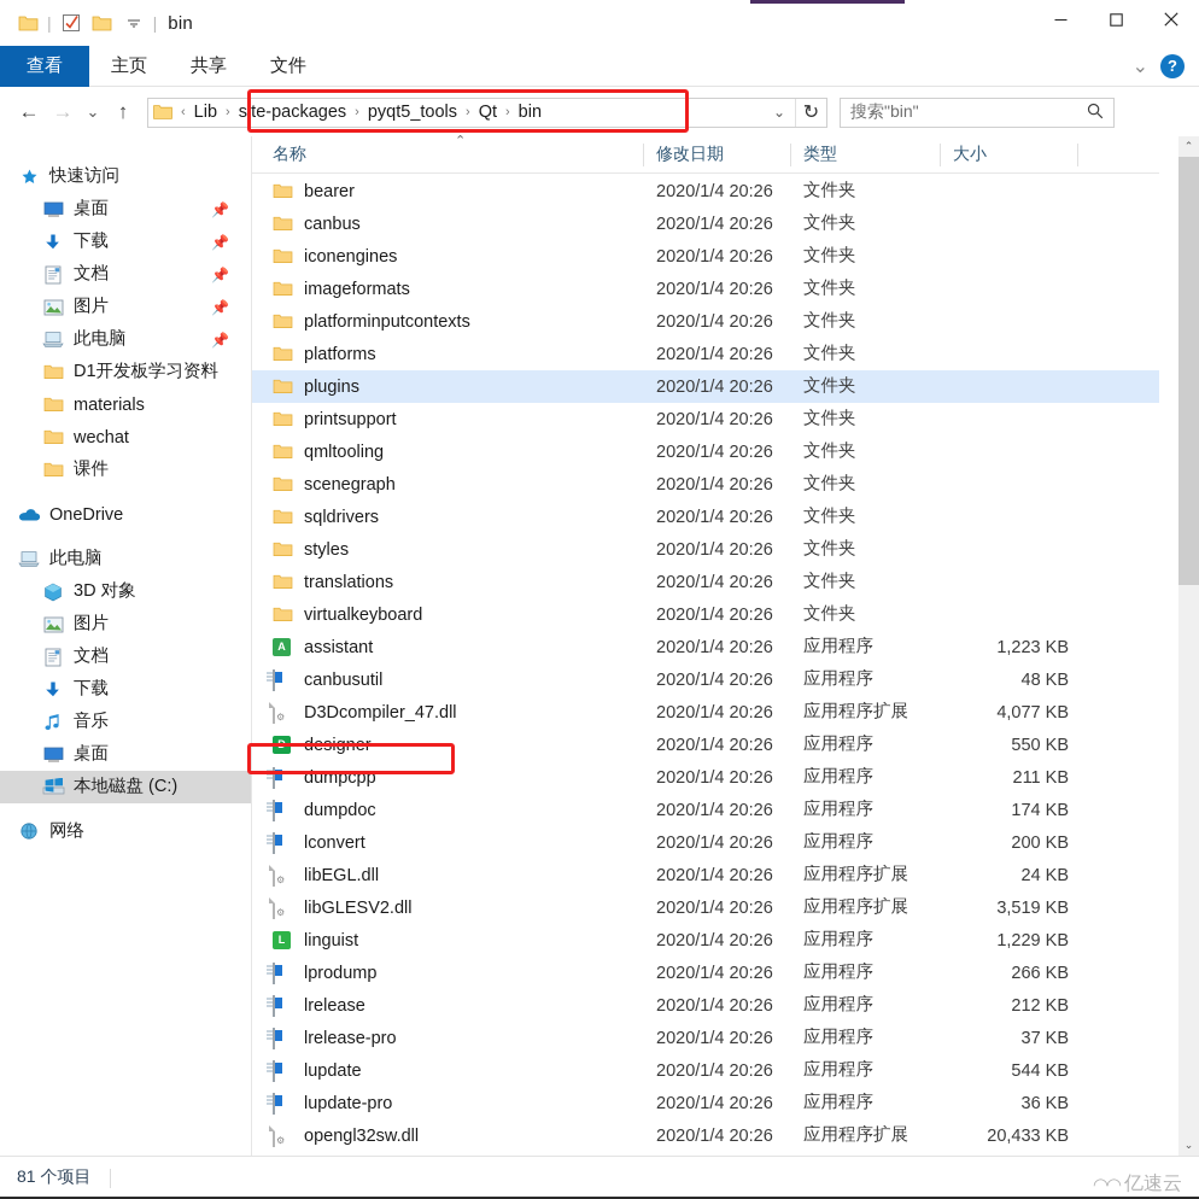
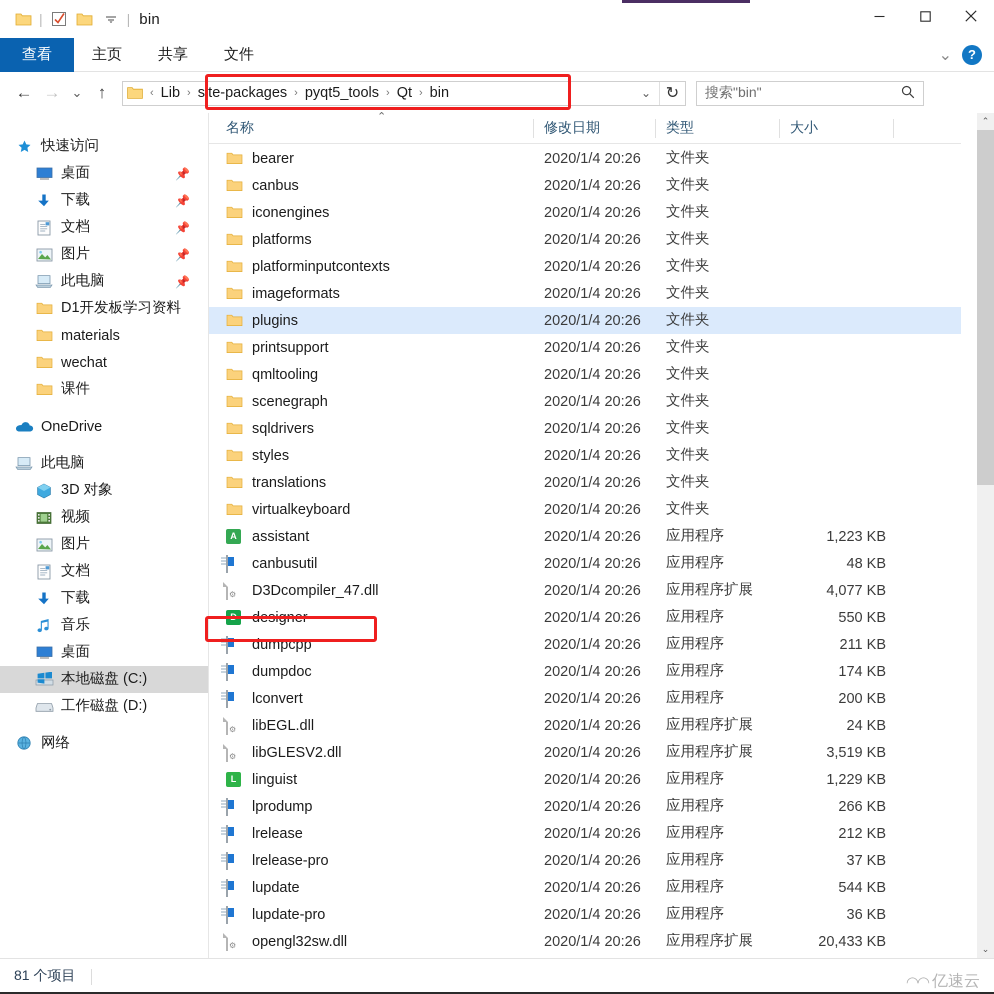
  |
  |
  bin
  查看
  主页
  共享
  文件
  ⌄
  ?
  ←
  →
  ⌄
  ↑
  ‹
  Lib
  ›
  site-packages
  ›
  pyqt5_tools
  ›
  Qt
  ›
  bin
  ⌄
  ↻
  搜索"bin"
  快速访问
  桌面
  📌
  下载
  📌
  文档
  📌
  图片
  📌
  此电脑
  📌
  D1开发板学习资料
  materials
  wechat
  课件
  OneDrive
  此电脑
  3D 对象
+ 视频
  图片
  文档
  下载
  音乐
  桌面
  本地磁盘 (C:)
+ 工作磁盘 (D:)
  网络
  名称
  ⌃
  修改日期
  类型
  大小
  bearer
  2020/1/4 20:26
  文件夹
  canbus
  2020/1/4 20:26
  文件夹
  iconengines
  2020/1/4 20:26
  文件夹
- imageformats
+ platforms
  2020/1/4 20:26
  文件夹
  platforminputcontexts
  2020/1/4 20:26
  文件夹
- platforms
+ imageformats
  2020/1/4 20:26
  文件夹
  plugins
  2020/1/4 20:26
  文件夹
  printsupport
  2020/1/4 20:26
  文件夹
  qmltooling
  2020/1/4 20:26
  文件夹
  scenegraph
  2020/1/4 20:26
  文件夹
  sqldrivers
  2020/1/4 20:26
  文件夹
  styles
  2020/1/4 20:26
  文件夹
  translations
  2020/1/4 20:26
  文件夹
  virtualkeyboard
  2020/1/4 20:26
  文件夹
  A
  assistant
  2020/1/4 20:26
  应用程序
  1,223 KB
  canbusutil
  2020/1/4 20:26
  应用程序
  48 KB
  D3Dcompiler_47.dll
  2020/1/4 20:26
  应用程序扩展
  4,077 KB
  D
  designer
  2020/1/4 20:26
  应用程序
  550 KB
  dumpcpp
  2020/1/4 20:26
  应用程序
  211 KB
  dumpdoc
  2020/1/4 20:26
  应用程序
  174 KB
  lconvert
  2020/1/4 20:26
  应用程序
  200 KB
  libEGL.dll
  2020/1/4 20:26
  应用程序扩展
  24 KB
  libGLESV2.dll
  2020/1/4 20:26
  应用程序扩展
  3,519 KB
  L
  linguist
  2020/1/4 20:26
  应用程序
  1,229 KB
  lprodump
  2020/1/4 20:26
  应用程序
  266 KB
  lrelease
  2020/1/4 20:26
  应用程序
  212 KB
  lrelease-pro
  2020/1/4 20:26
  应用程序
  37 KB
  lupdate
  2020/1/4 20:26
  应用程序
  544 KB
  lupdate-pro
  2020/1/4 20:26
  应用程序
  36 KB
  opengl32sw.dll
  2020/1/4 20:26
  应用程序扩展
  20,433 KB
  ⌃
  ⌄
  81 个项目
  ◠◠
  亿速云
